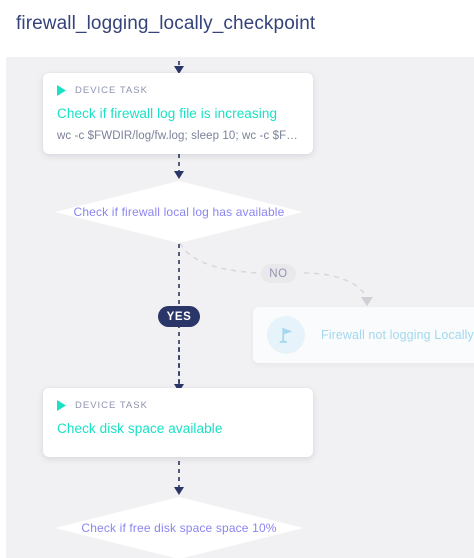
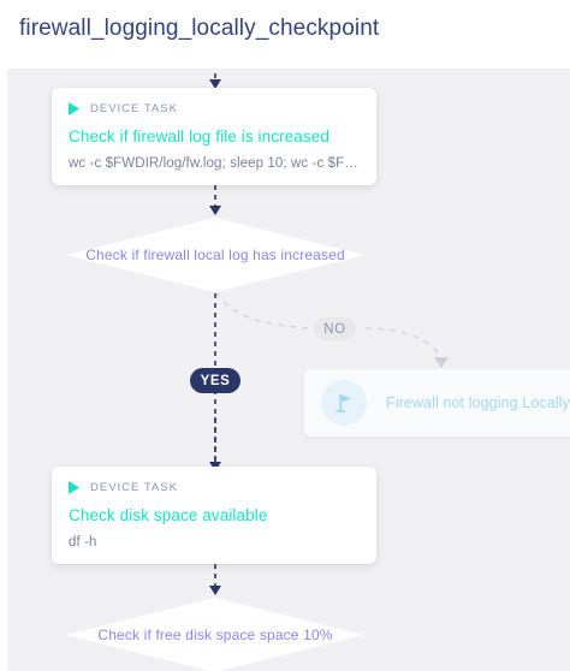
  firewall_logging_locally_checkpoint
  DEVICE TASK
- Check if firewall log file is increasing
+ Check if firewall log file is increased
  wc -c $FWDIR/log/fw.log; sleep 10; wc -c $FW
- Check if firewall local log has available
+ Check if firewall local log has increased
  NO
  YES
  Firewall not logging Locally
  DEVICE TASK
  Check disk space available
+ df -h
  Check if free disk space space 10%
